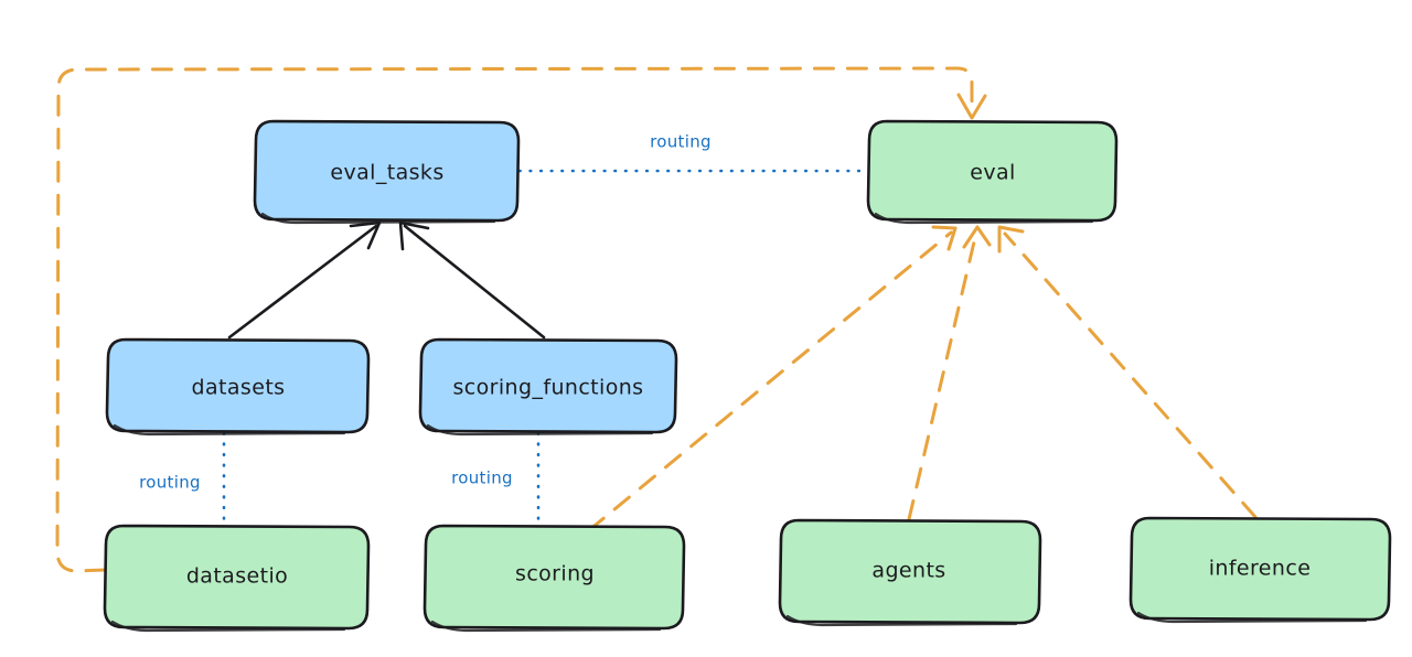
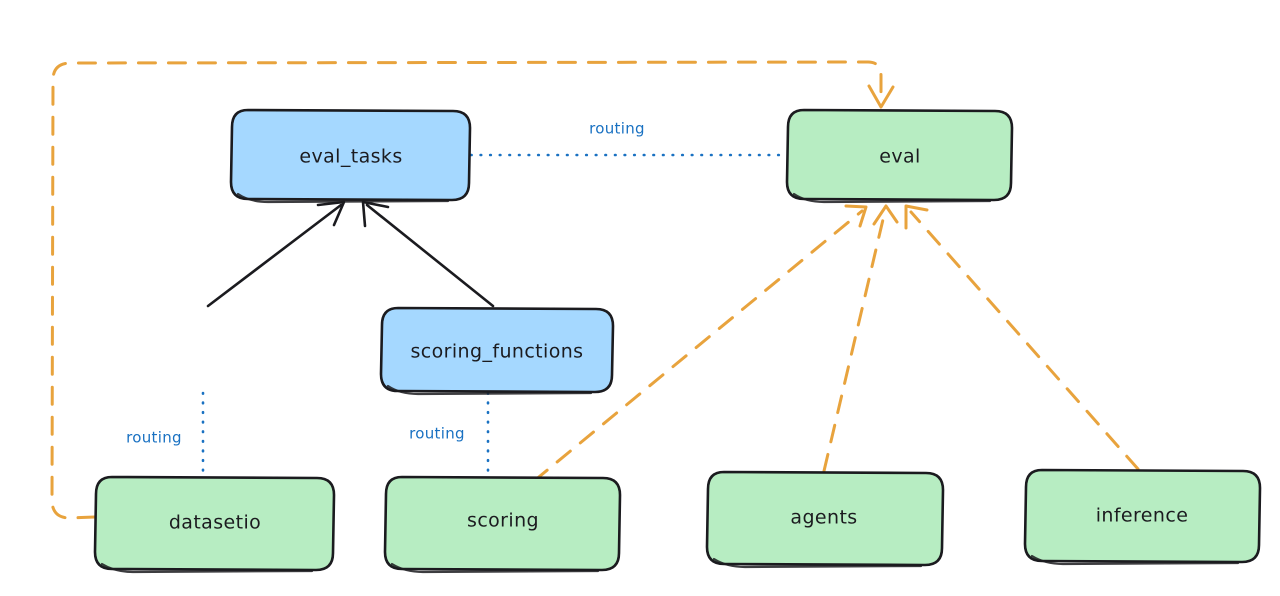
  routing
  routing
  routing
  eval_tasks
  eval
- datasets
  scoring_functions
  datasetio
  scoring
  agents
  inference
